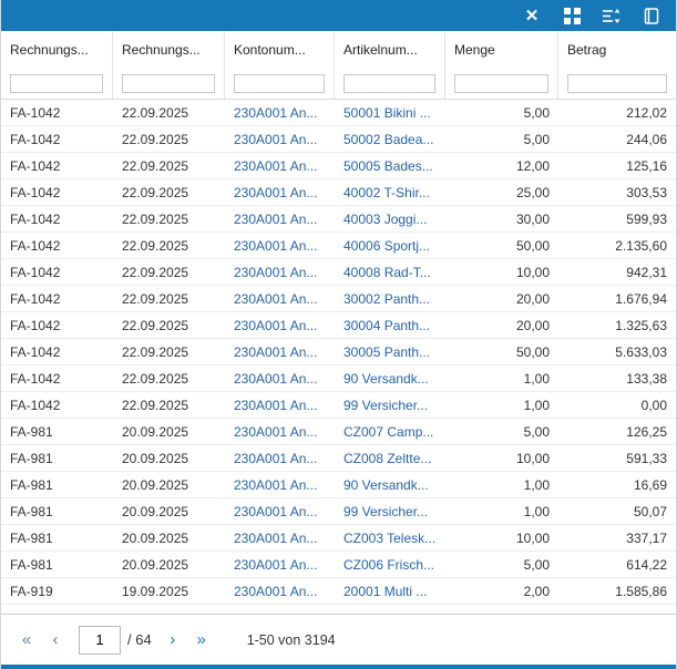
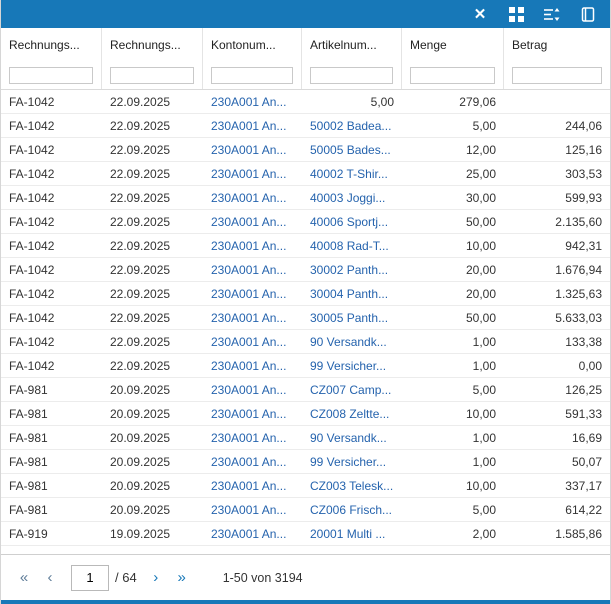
  ✕
  Rechnungs...
  Rechnungs...
  Kontonum...
  Artikelnum...
  Menge
  Betrag
  FA-1042
  22.09.2025
  230A001 An...
- 50001 Bikini ...
  5,00
- 212,02
+ 279,06
  FA-1042
  22.09.2025
  230A001 An...
  50002 Badea...
  5,00
  244,06
  FA-1042
  22.09.2025
  230A001 An...
  50005 Bades...
  12,00
  125,16
  FA-1042
  22.09.2025
  230A001 An...
  40002 T-Shir...
  25,00
  303,53
  FA-1042
  22.09.2025
  230A001 An...
  40003 Joggi...
  30,00
  599,93
  FA-1042
  22.09.2025
  230A001 An...
  40006 Sportj...
  50,00
  2.135,60
  FA-1042
  22.09.2025
  230A001 An...
  40008 Rad-T...
  10,00
  942,31
  FA-1042
  22.09.2025
  230A001 An...
  30002 Panth...
  20,00
  1.676,94
  FA-1042
  22.09.2025
  230A001 An...
  30004 Panth...
  20,00
  1.325,63
  FA-1042
  22.09.2025
  230A001 An...
  30005 Panth...
  50,00
  5.633,03
  FA-1042
  22.09.2025
  230A001 An...
  90 Versandk...
  1,00
  133,38
  FA-1042
  22.09.2025
  230A001 An...
  99 Versicher...
  1,00
  0,00
  FA-981
  20.09.2025
  230A001 An...
  CZ007 Camp...
  5,00
  126,25
  FA-981
  20.09.2025
  230A001 An...
  CZ008 Zeltte...
  10,00
  591,33
  FA-981
  20.09.2025
  230A001 An...
  90 Versandk...
  1,00
  16,69
  FA-981
  20.09.2025
  230A001 An...
  99 Versicher...
  1,00
  50,07
  FA-981
  20.09.2025
  230A001 An...
  CZ003 Telesk...
  10,00
  337,17
  FA-981
  20.09.2025
  230A001 An...
  CZ006 Frisch...
  5,00
  614,22
  FA-919
  19.09.2025
  230A001 An...
  20001 Multi ...
  2,00
  1.585,86
  «
  ‹
  1
  / 64
  ›
  »
  1-50 von 3194
